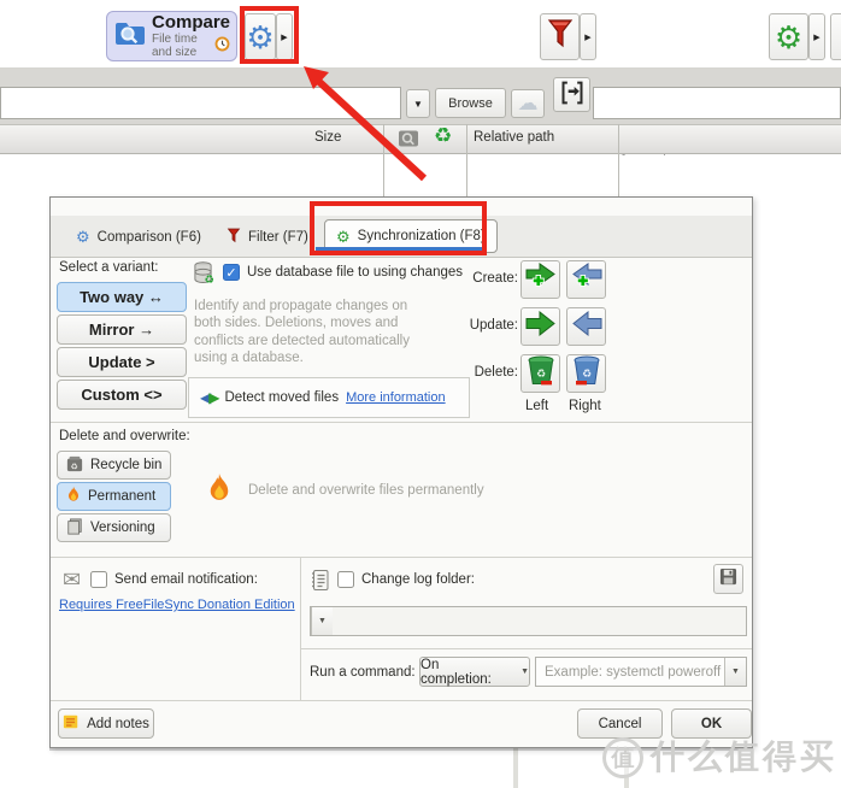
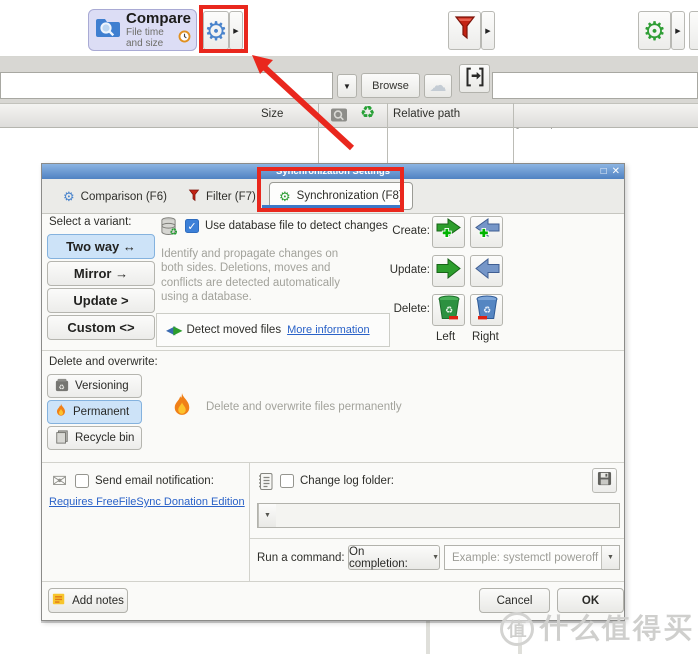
  Compare
  File time and size
  ⚙
  ⚙
  ▼
  Browse
  ☁
  Size
  ♻
  Relative path
+ Synchronization Settings
+ □
+ ✕
  ⚙
  Comparison (F6)
  Filter (F7)
  ⚙
  Synchronization (F8)
  Select a variant:
  Two way ↔
  Mirror →
  Update >
  Custom <>
  ♻
  ✓
- Use database file to using changes
+ Use database file to detect changes
  Identify and propagate changes on both sides. Deletions, moves and conflicts are detected automatically using a database.
  ◀▶
  Detect moved files
  More information
  Create:
  Update:
  Delete:
  ♻
  ♻
  Left
  Right
  Delete and overwrite:
- Recycle bin
+ Versioning
  Permanent
- Versioning
+ Recycle bin
  Delete and overwrite files permanently
  ✉
  Send email notification:
  Requires FreeFileSync Donation Edition
  Change log folder:
  Run a command:
  On completion:
  Example: systemctl poweroff
  Add notes
  Cancel
  OK
  值
  什么值得买
